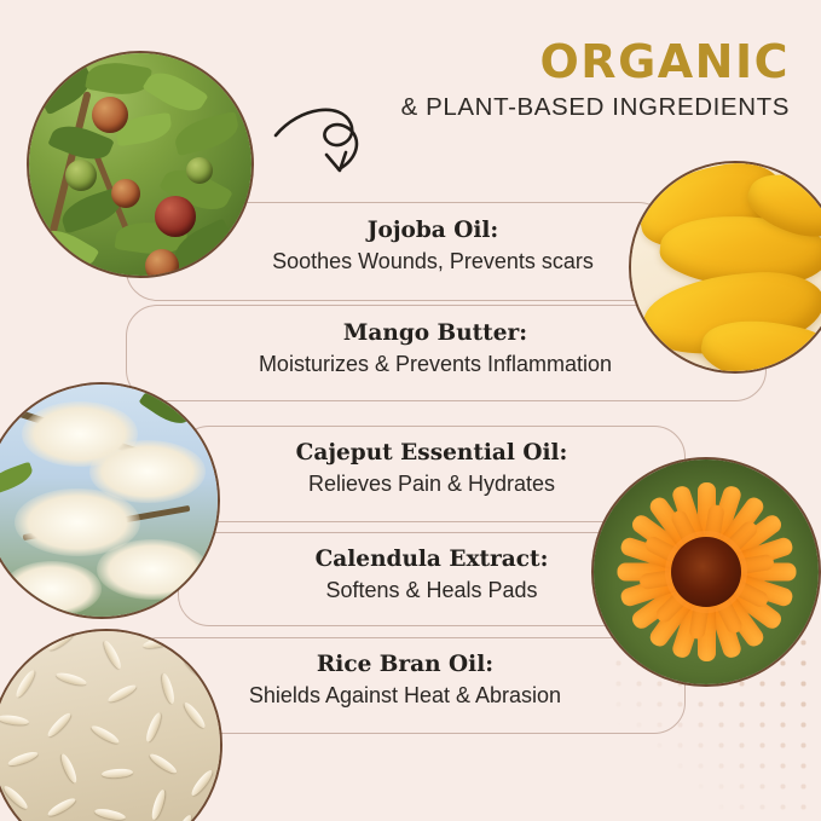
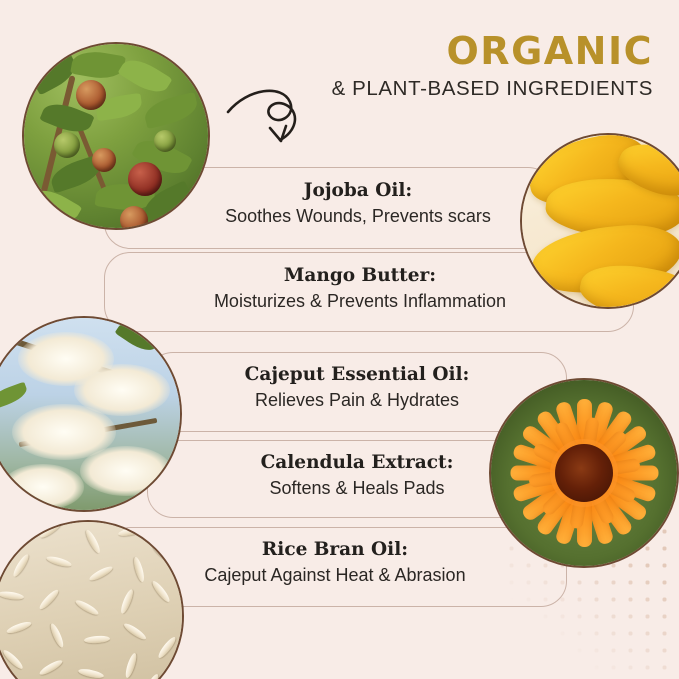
  ORGANIC
  & PLANT-BASED INGREDIENTS
  Jojoba Oil:
  Soothes Wounds, Prevents scars
  Mango Butter:
  Moisturizes & Prevents Inflammation
  Cajeput Essential Oil:
  Relieves Pain & Hydrates
  Calendula Extract:
  Softens & Heals Pads
  Rice Bran Oil:
- Shields Against Heat & Abrasion
+ Cajeput Against Heat & Abrasion
